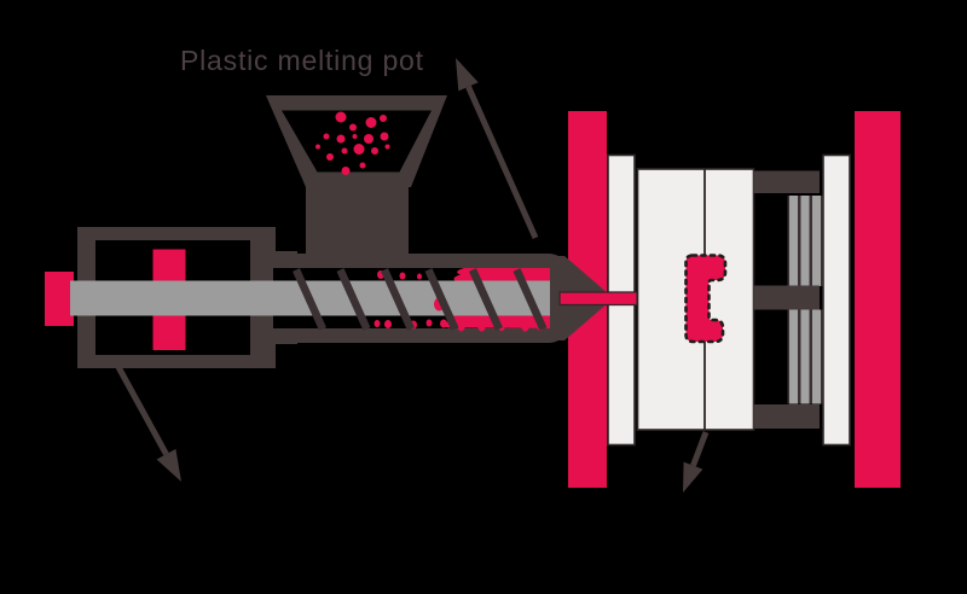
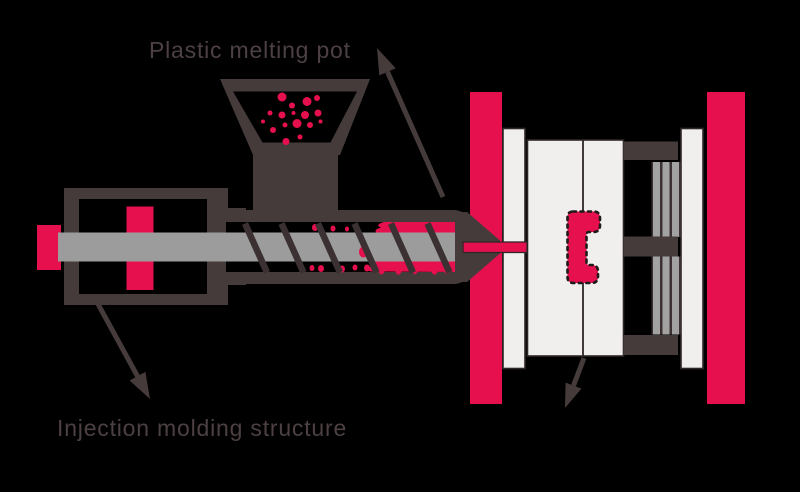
  Plastic melting pot
+ Injection molding structure
